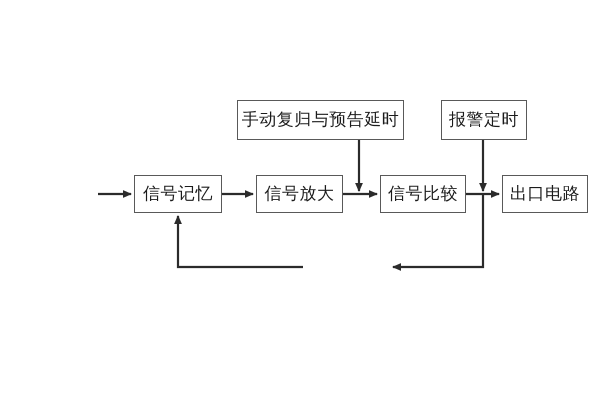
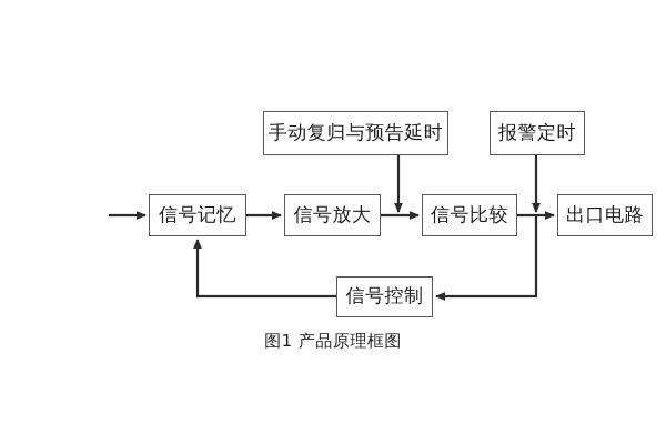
  信号记忆
  信号放大
  信号比较
  出口电路
  手动复归与预告延时
  报警定时
+ 信号控制
+ 图1 产品原理框图
